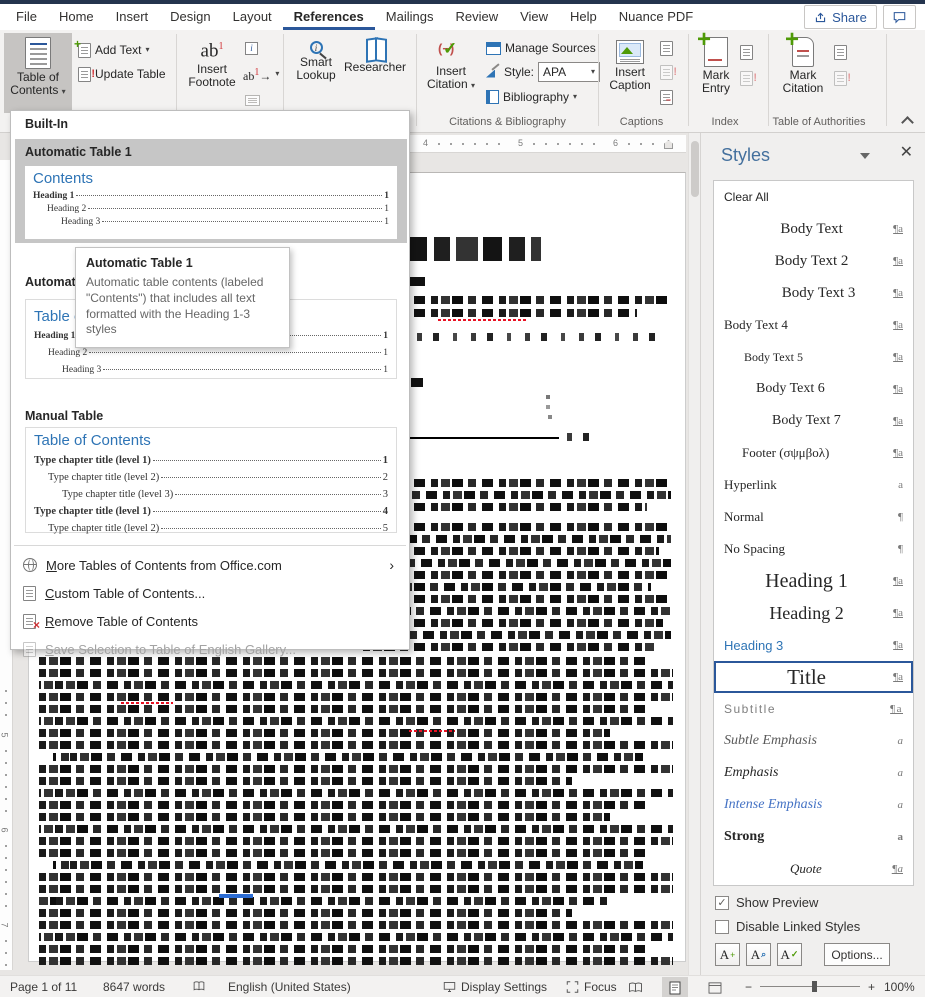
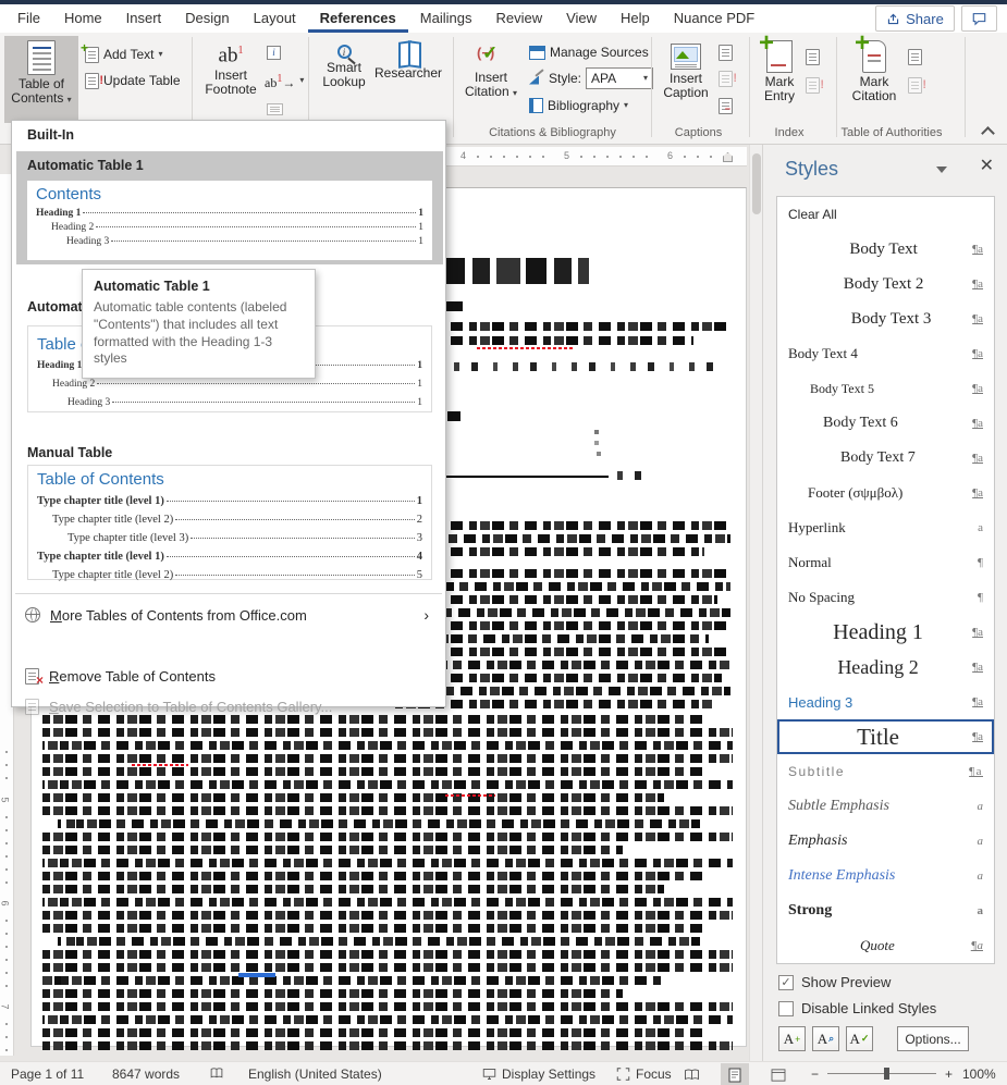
  File
  Home
  Insert
  Design
  Layout
  References
  Mailings
  Review
  View
  Help
  Nuance PDF
  Share
  Table of
  Contents ▾
  Add Text
  ▾
  Update Table
  ab1
  Insert
  Footnote
  i
  ab1→
  ▾
  i
  Smart
  Lookup
  Researcher
  (−)
  Insert
  Citation ▾
  Manage Sources
  Style:
  APA
  ▾
  Bibliography
  ▾
  Citations & Bibliography
  Insert
  Caption
  Captions
  Mark
  Entry
  Index
  Mark
  Citation
  Table of Authorities
  4
  5
  6
  Styles
  ✕
  Clear All
  Body Text
  ¶a
  Body Text 2
  ¶a
  Body Text 3
  ¶a
  Body Text 4
  ¶a
  Body Text 5
  ¶a
  Body Text 6
  ¶a
  Body Text 7
  ¶a
  Footer (σψμβολ)
  ¶a
  Hyperlink
  a
  Normal
  ¶
  No Spacing
  ¶
  Heading 1
  ¶a
  Heading 2
  ¶a
  Heading 3
  ¶a
  Title
  ¶a
  Subtitle
  ¶a
  Subtle Emphasis
  a
  Emphasis
  a
  Intense Emphasis
  a
  Strong
  a
  Quote
  ¶a
  ✓
  Show Preview
  Disable Linked Styles
  A
  +
  A
  ⌕
  A
  ✓
  Options...
  Page 1 of 11
  8647 words
  English (United States)
  Display Settings
  Focus
  −
  +
  100%
  Built-In
  Automatic Table 1
  Contents
  Heading 1
  1
  Heading 2
  1
  Heading 3
  1
  Heading 1
  1
  Heading 2
  1
  Heading 3
  1
  Manual Table
  Table of Contents
  Type chapter title (level 1)
  1
  Type chapter title (level 2)
  2
  Type chapter title (level 3)
  3
  Type chapter title (level 1)
  4
  Type chapter title (level 2)
  5
  More Tables of Contents from Office.com
  ›
- Custom Table of Contents...
  Remove Table of Contents
- Save Selection to Table of English Gallery...
+ Save Selection to Table of Contents Gallery...
  Automatic Table 1
  Automatic table contents (labeled "Contents") that includes all text formatted with the Heading 1-3 styles
